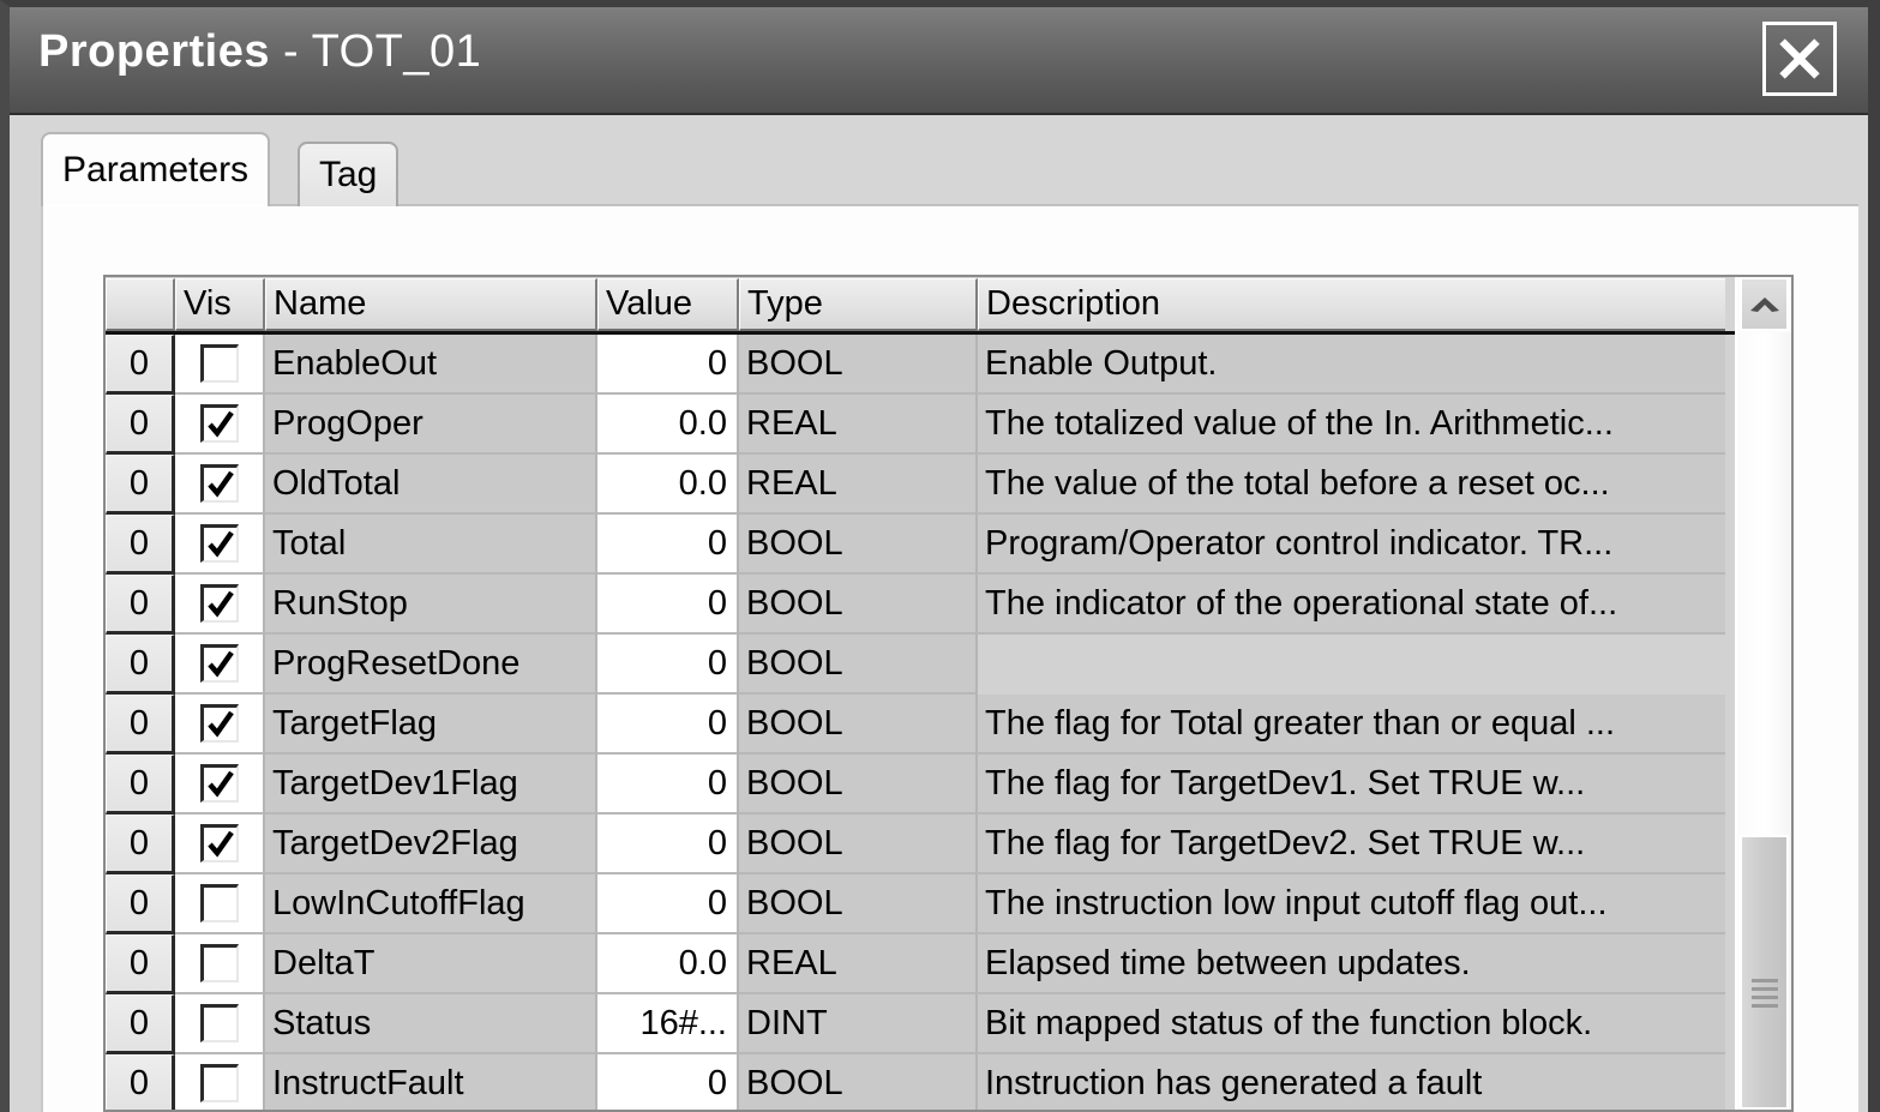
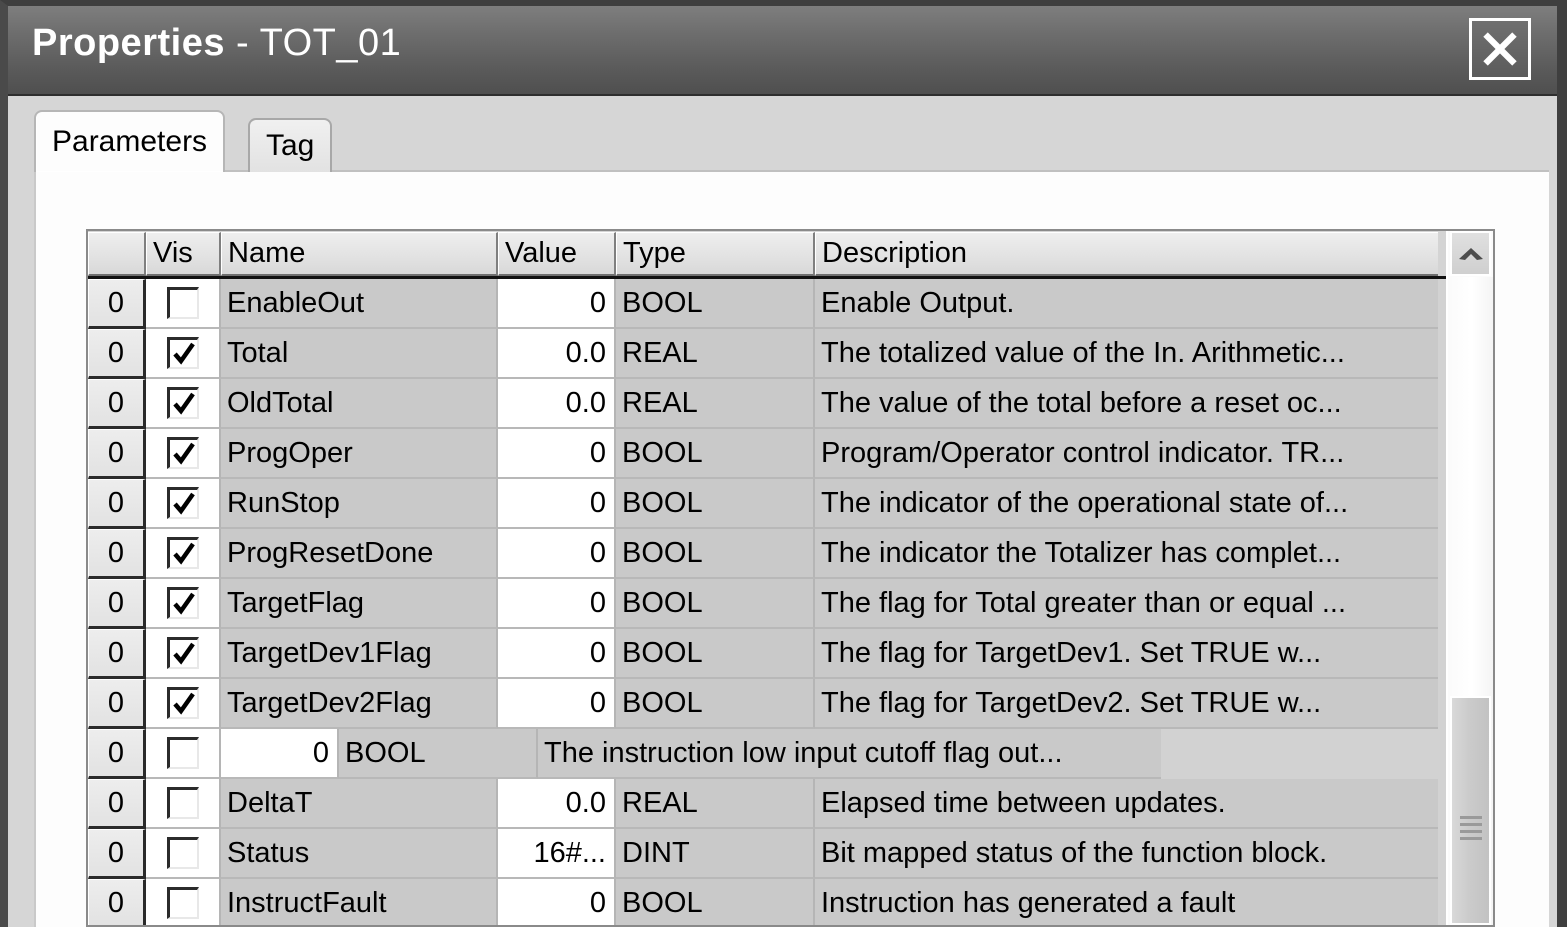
  Properties - TOT_01
  Parameters
  Tag
  Vis
  Name
  Value
  Type
  Description
  0
  EnableOut
  0
  BOOL
  Enable Output.
  0
- ProgOper
+ Total
  0.0
  REAL
  The totalized value of the In. Arithmetic...
  0
  OldTotal
  0.0
  REAL
  The value of the total before a reset oc...
  0
- Total
+ ProgOper
  0
  BOOL
  Program/Operator control indicator. TR...
  0
  RunStop
  0
  BOOL
  The indicator of the operational state of...
  0
  ProgResetDone
  0
  BOOL
+ The indicator the Totalizer has complet...
  0
  TargetFlag
  0
  BOOL
  The flag for Total greater than or equal ...
  0
  TargetDev1Flag
  0
  BOOL
  The flag for TargetDev1. Set TRUE w...
  0
  TargetDev2Flag
  0
  BOOL
  The flag for TargetDev2. Set TRUE w...
  0
- LowInCutoffFlag
  0
  BOOL
  The instruction low input cutoff flag out...
  0
  DeltaT
  0.0
  REAL
  Elapsed time between updates.
  0
  Status
  16#...
  DINT
  Bit mapped status of the function block.
  0
  InstructFault
  0
  BOOL
  Instruction has generated a fault
